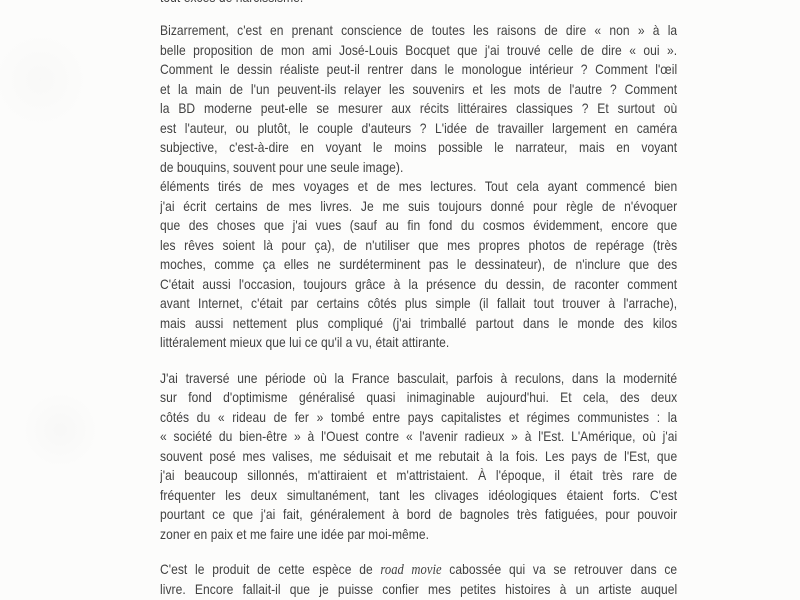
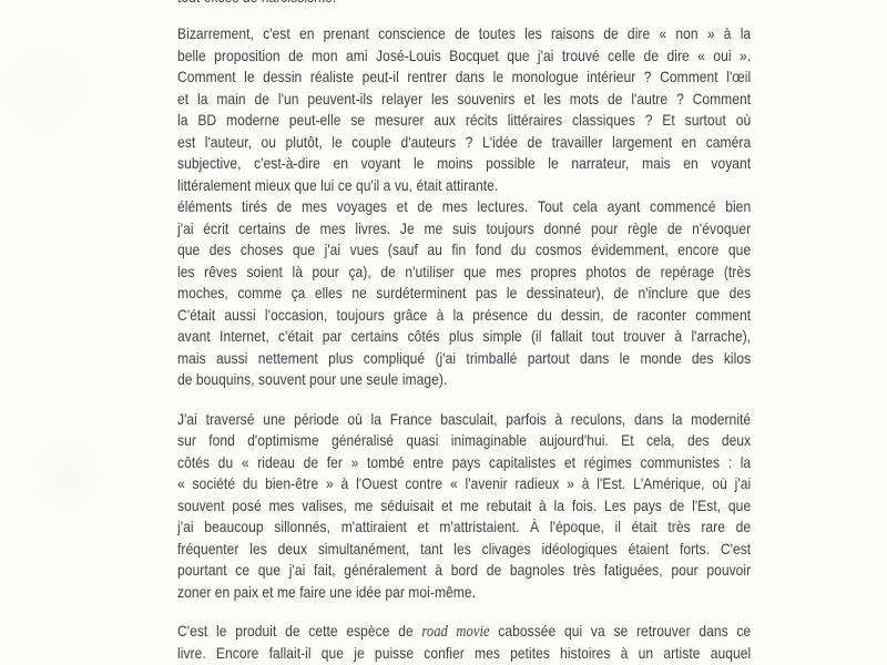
  Bizarrement, c'est en prenant conscience de toutes les raisons de dire « non » à la
  belle proposition de mon ami José-Louis Bocquet que j'ai trouvé celle de dire « oui ».
  Comment le dessin réaliste peut-il rentrer dans le monologue intérieur ? Comment l'œil
  et la main de l'un peuvent-ils relayer les souvenirs et les mots de l'autre ? Comment
  la BD moderne peut-elle se mesurer aux récits littéraires classiques ? Et surtout où
  est l'auteur, ou plutôt, le couple d'auteurs ? L'idée de travailler largement en caméra
  subjective, c'est-à-dire en voyant le moins possible le narrateur, mais en voyant
- de bouquins, souvent pour une seule image).
+ littéralement mieux que lui ce qu'il a vu, était attirante.
  éléments tirés de mes voyages et de mes lectures. Tout cela ayant commencé bien
  j'ai écrit certains de mes livres. Je me suis toujours donné pour règle de n'évoquer
  que des choses que j'ai vues (sauf au fin fond du cosmos évidemment, encore que
  les rêves soient là pour ça), de n'utiliser que mes propres photos de repérage (très
  moches, comme ça elles ne surdéterminent pas le dessinateur), de n'inclure que des
  C'était aussi l'occasion, toujours grâce à la présence du dessin, de raconter comment
  avant Internet, c'était par certains côtés plus simple (il fallait tout trouver à l'arrache),
  mais aussi nettement plus compliqué (j'ai trimballé partout dans le monde des kilos
- littéralement mieux que lui ce qu'il a vu, était attirante.
+ de bouquins, souvent pour une seule image).
  J'ai traversé une période où la France basculait, parfois à reculons, dans la modernité
  sur fond d'optimisme généralisé quasi inimaginable aujourd'hui. Et cela, des deux
  côtés du « rideau de fer » tombé entre pays capitalistes et régimes communistes : la
  « société du bien-être » à l'Ouest contre « l'avenir radieux » à l'Est. L'Amérique, où j'ai
  souvent posé mes valises, me séduisait et me rebutait à la fois. Les pays de l'Est, que
  j'ai beaucoup sillonnés, m'attiraient et m'attristaient. À l'époque, il était très rare de
  fréquenter les deux simultanément, tant les clivages idéologiques étaient forts. C'est
  pourtant ce que j'ai fait, généralement à bord de bagnoles très fatiguées, pour pouvoir
  zoner en paix et me faire une idée par moi-même.
  C'est le produit de cette espèce de road movie cabossée qui va se retrouver dans ce
  livre. Encore fallait-il que je puisse confier mes petites histoires à un artiste auquel
